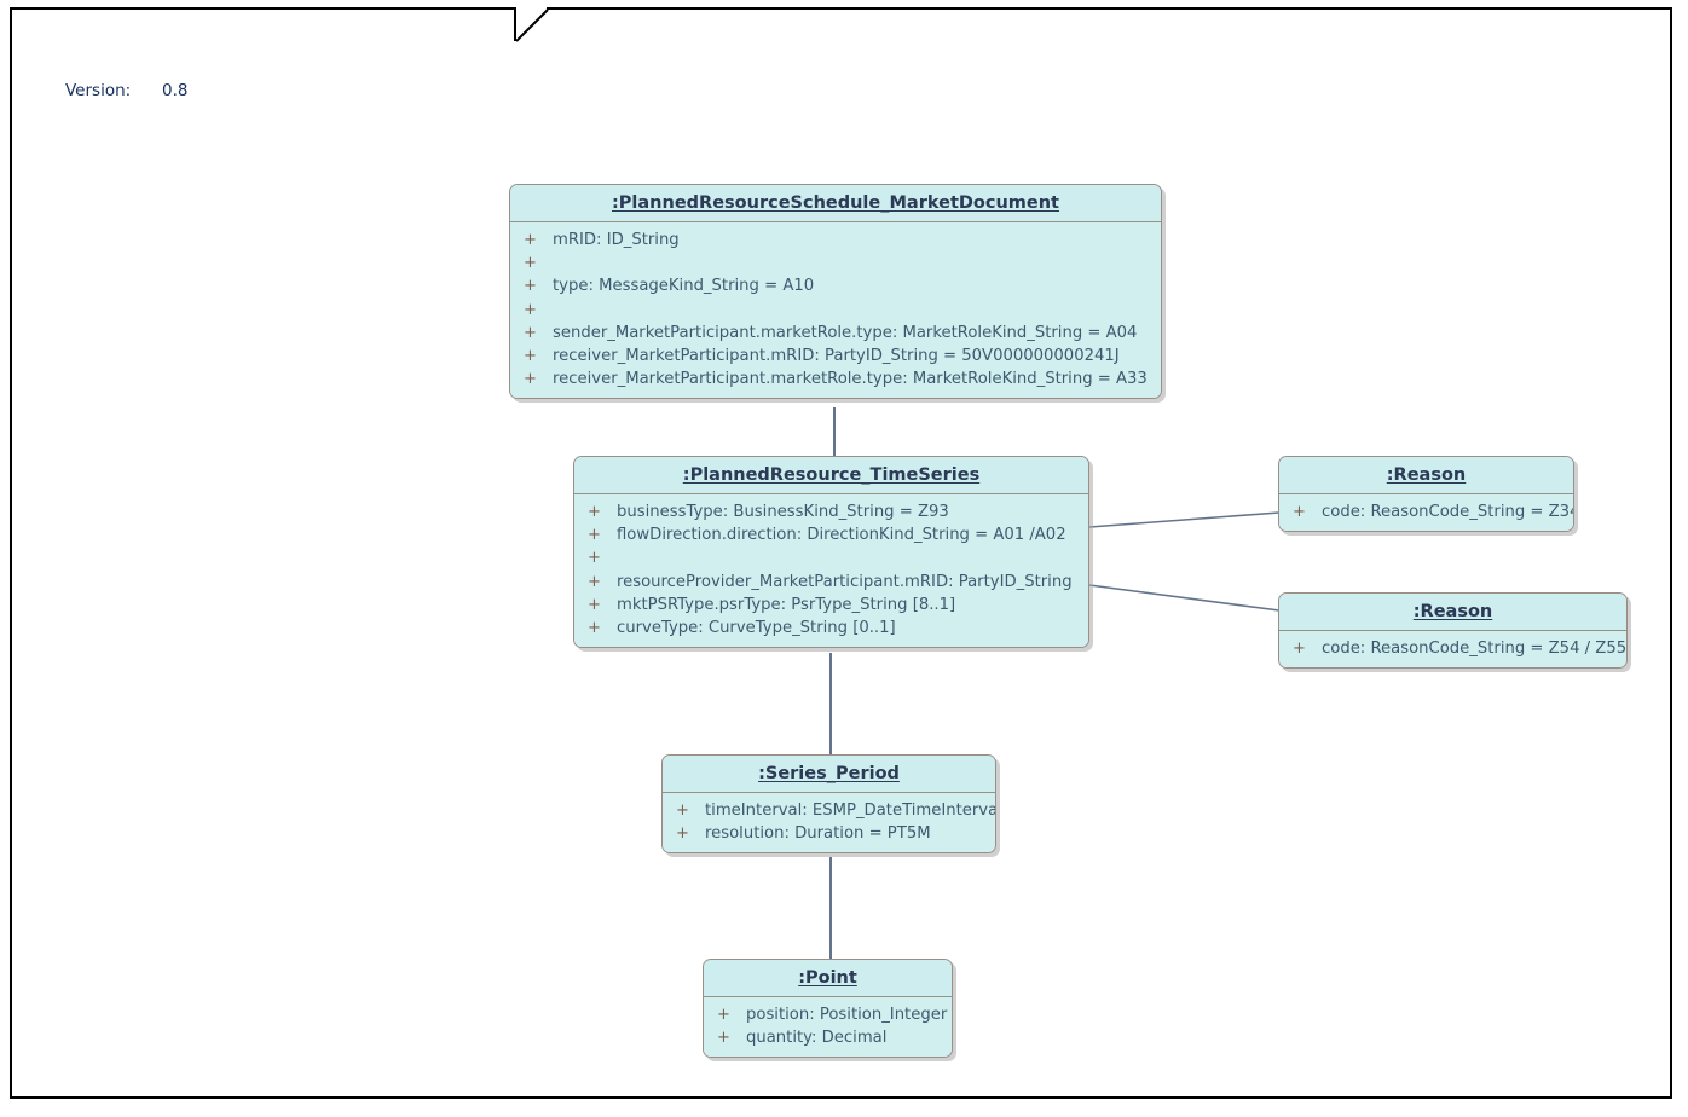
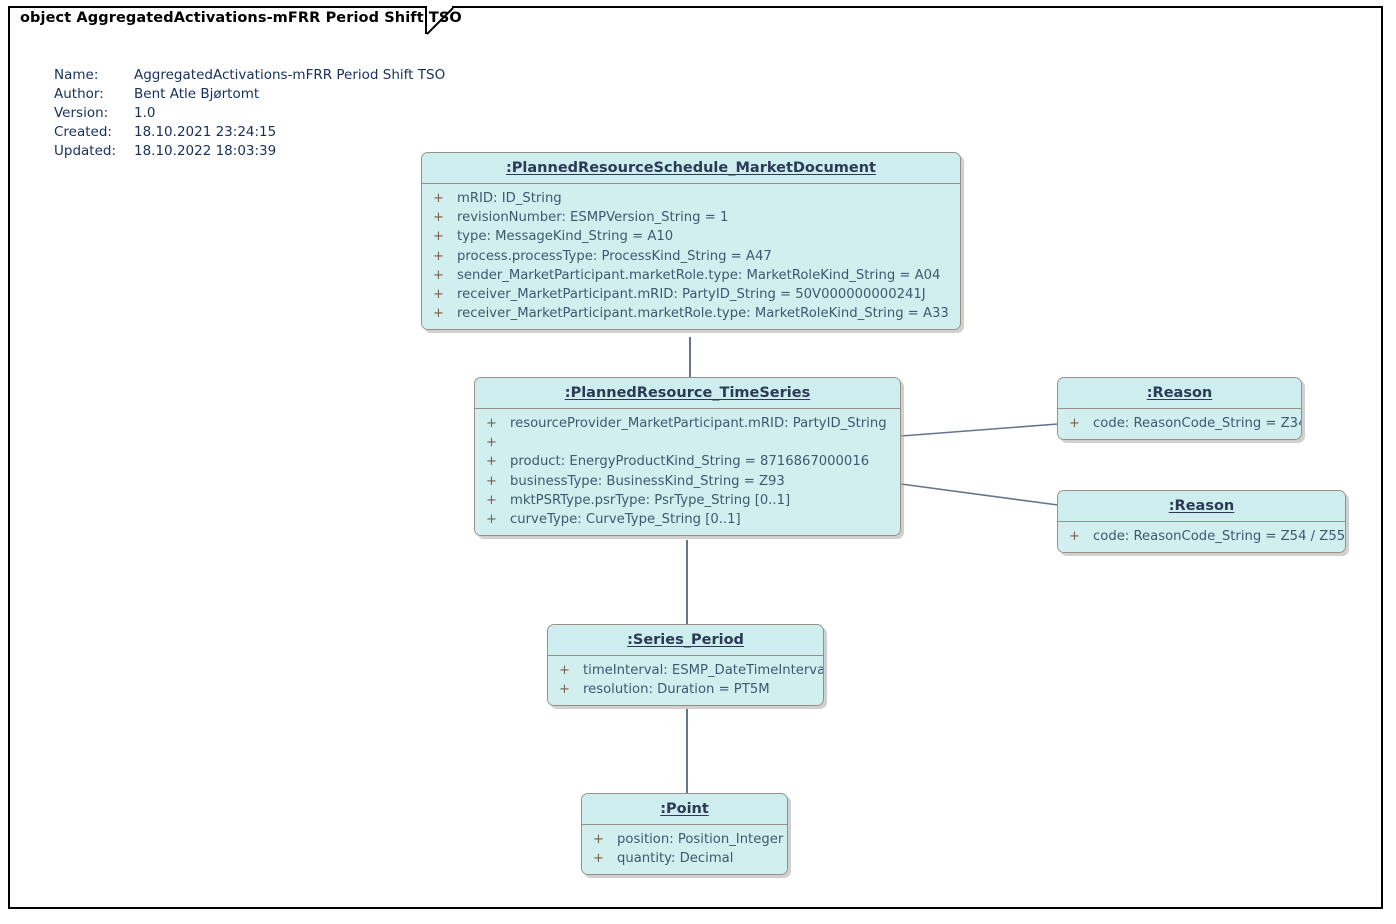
+ object AggregatedActivations-mFRR Period Shift TSO
+ Name: AggregatedActivations-mFRR Period Shift TSO
+ Author: Bent Atle Bjørtomt
- Version: 0.8
+ Version: 1.0
+ Created: 18.10.2021 23:24:15
+ Updated: 18.10.2022 18:03:39
  :PlannedResourceSchedule_MarketDocument
  +
  mRID: ID_String
  +
+ revisionNumber: ESMPVersion_String = 1
  +
  type: MessageKind_String = A10
  +
+ process.processType: ProcessKind_String = A47
  +
  sender_MarketParticipant.marketRole.type: MarketRoleKind_String = A04
  +
  receiver_MarketParticipant.mRID: PartyID_String = 50V000000000241J
  +
  receiver_MarketParticipant.marketRole.type: MarketRoleKind_String = A33
  :PlannedResource_TimeSeries
  +
- businessType: BusinessKind_String = Z93
+ resourceProvider_MarketParticipant.mRID: PartyID_String
  +
- flowDirection.direction: DirectionKind_String = A01 /A02
  +
+ product: EnergyProductKind_String = 8716867000016
  +
- resourceProvider_MarketParticipant.mRID: PartyID_String
+ businessType: BusinessKind_String = Z93
  +
- mktPSRType.psrType: PsrType_String [8..1]
+ mktPSRType.psrType: PsrType_String [0..1]
  +
  curveType: CurveType_String [0..1]
  :Reason
  +
  code: ReasonCode_String = Z3
  :Reason
  +
  code: ReasonCode_String = Z54 / Z55
  :Series_Period
  +
  timeInterval: ESMP_DateTimeInterva
  +
  resolution: Duration = PT5M
  :Point
  +
  position: Position_Integer
  +
  quantity: Decimal
